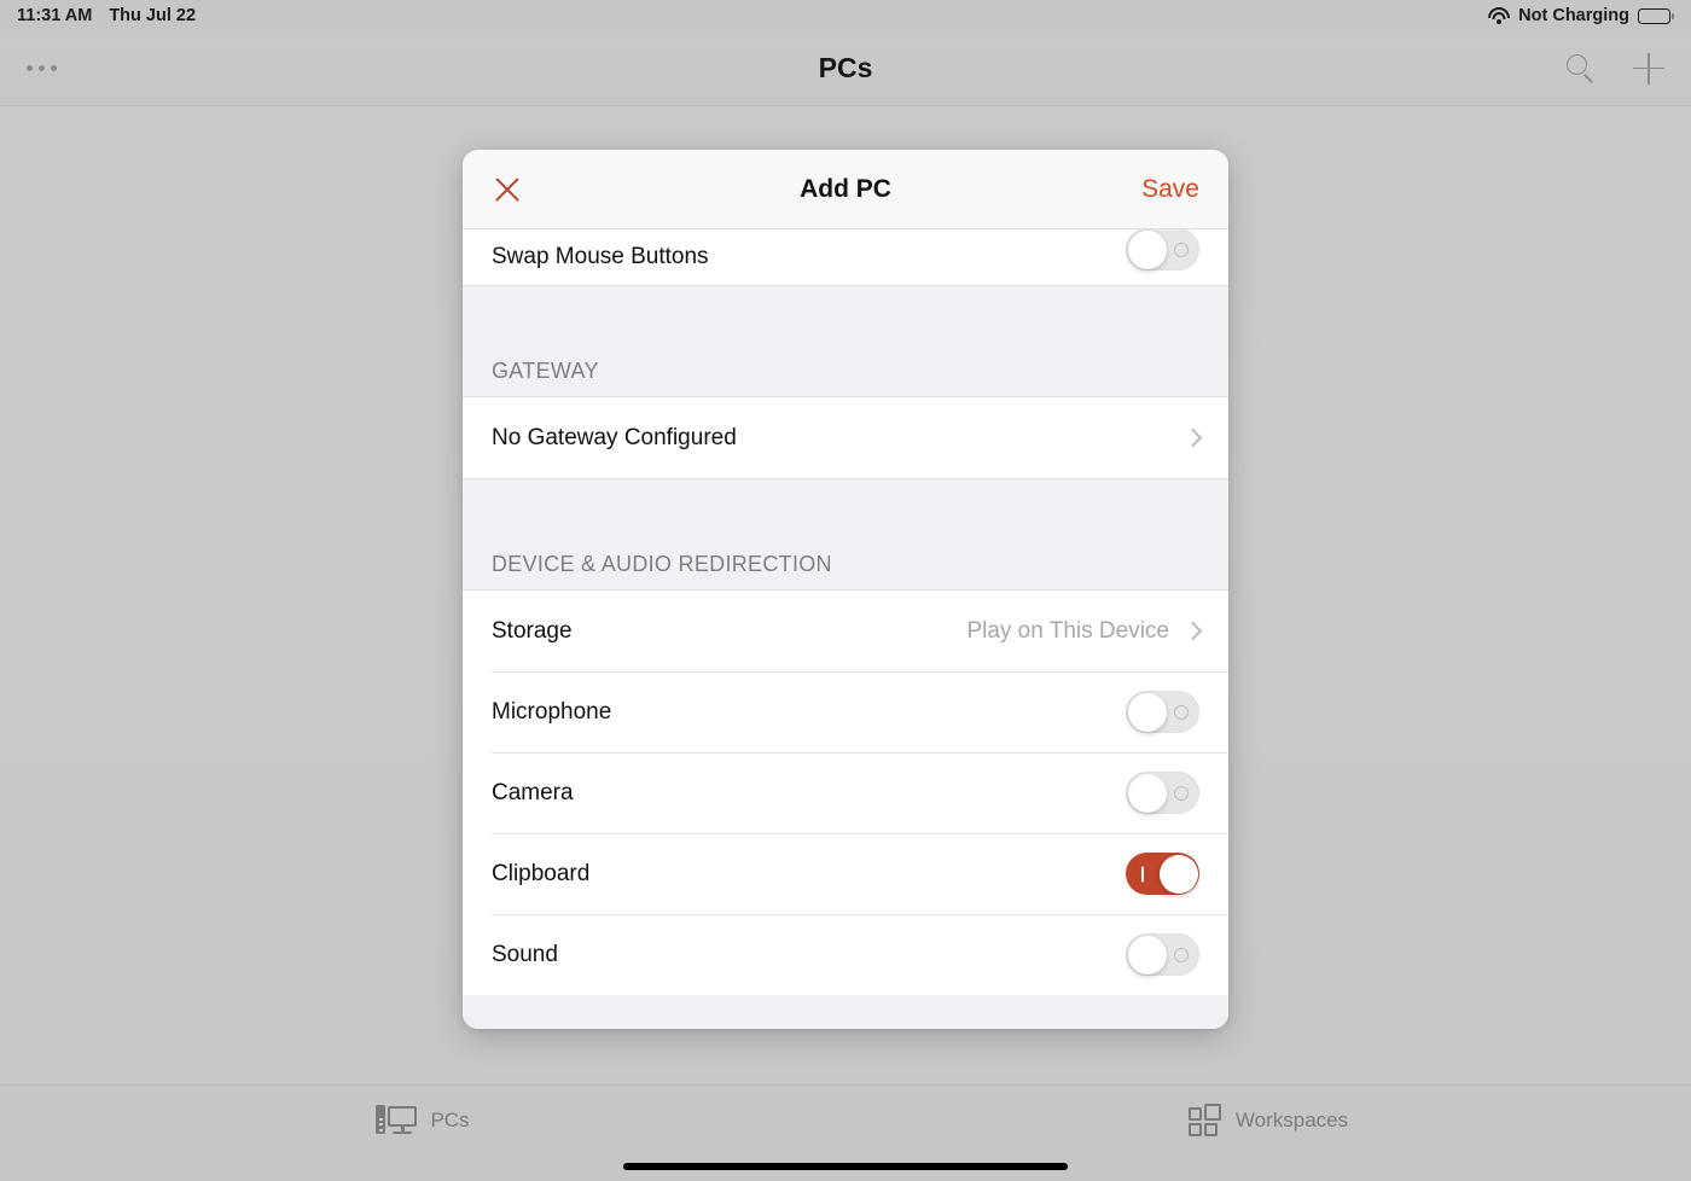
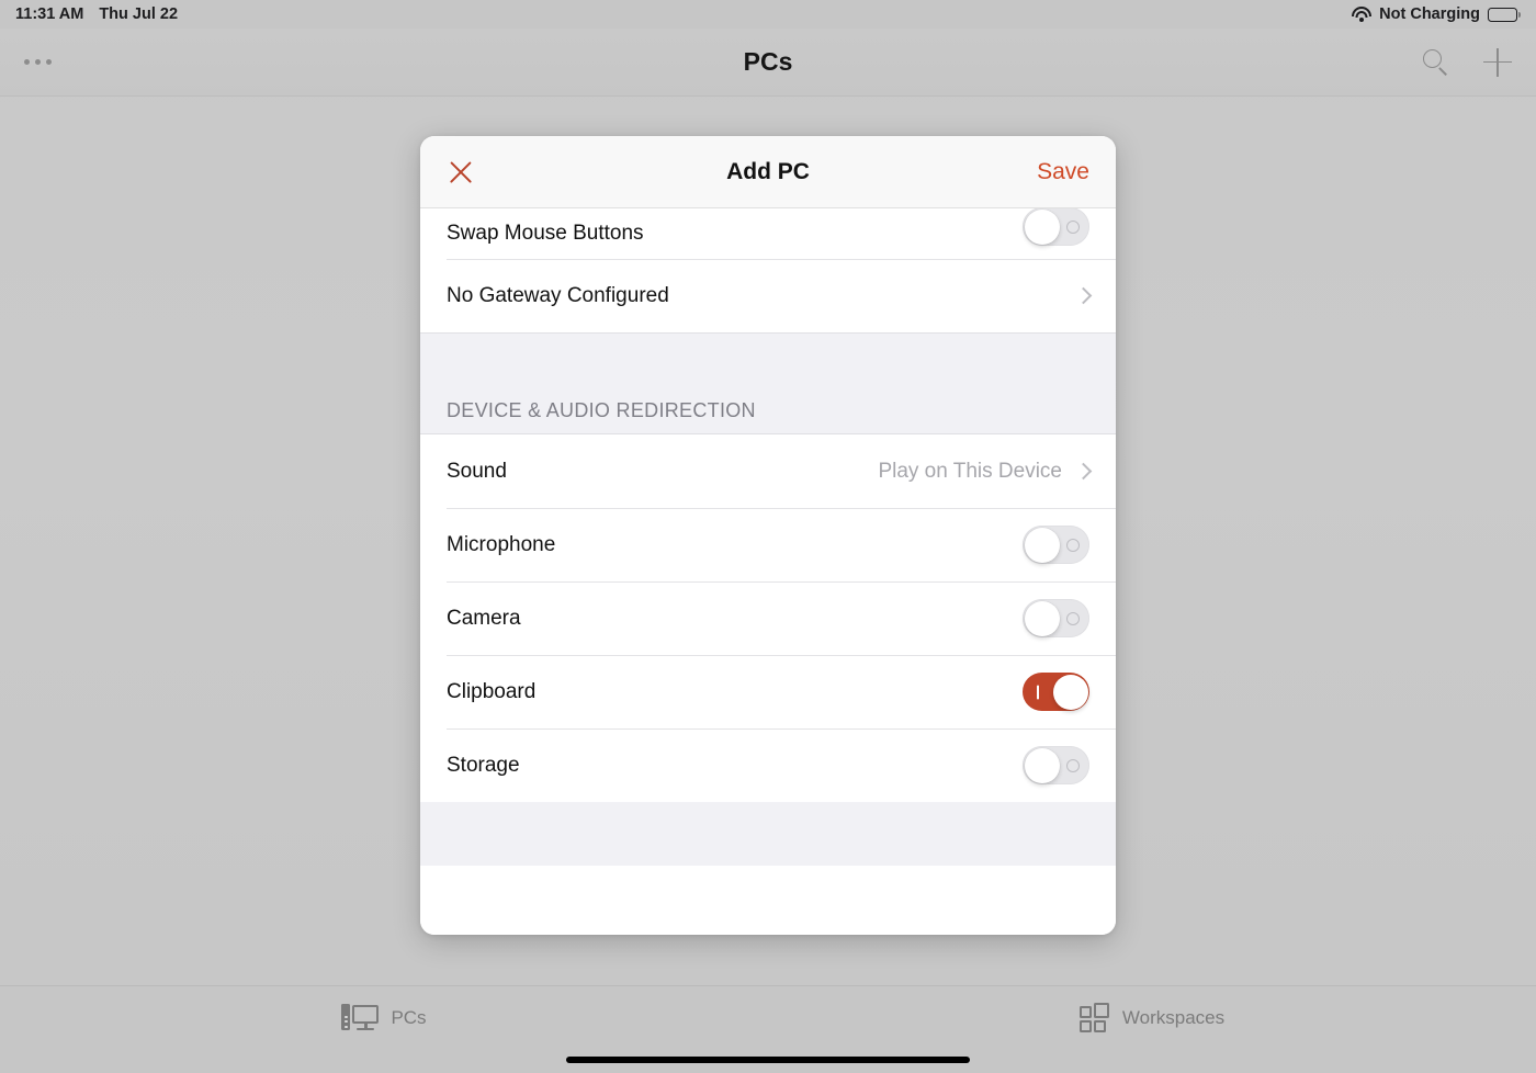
  11:31 AM
  Thu Jul 22
  Not Charging
  PCs
  Add PC
  Save
  Swap Mouse Buttons
- GATEWAY
  No Gateway Configured
  DEVICE & AUDIO REDIRECTION
- Storage
+ Sound
  Play on This Device
  Microphone
  Camera
  Clipboard
- Sound
+ Storage
  PCs
  Workspaces
